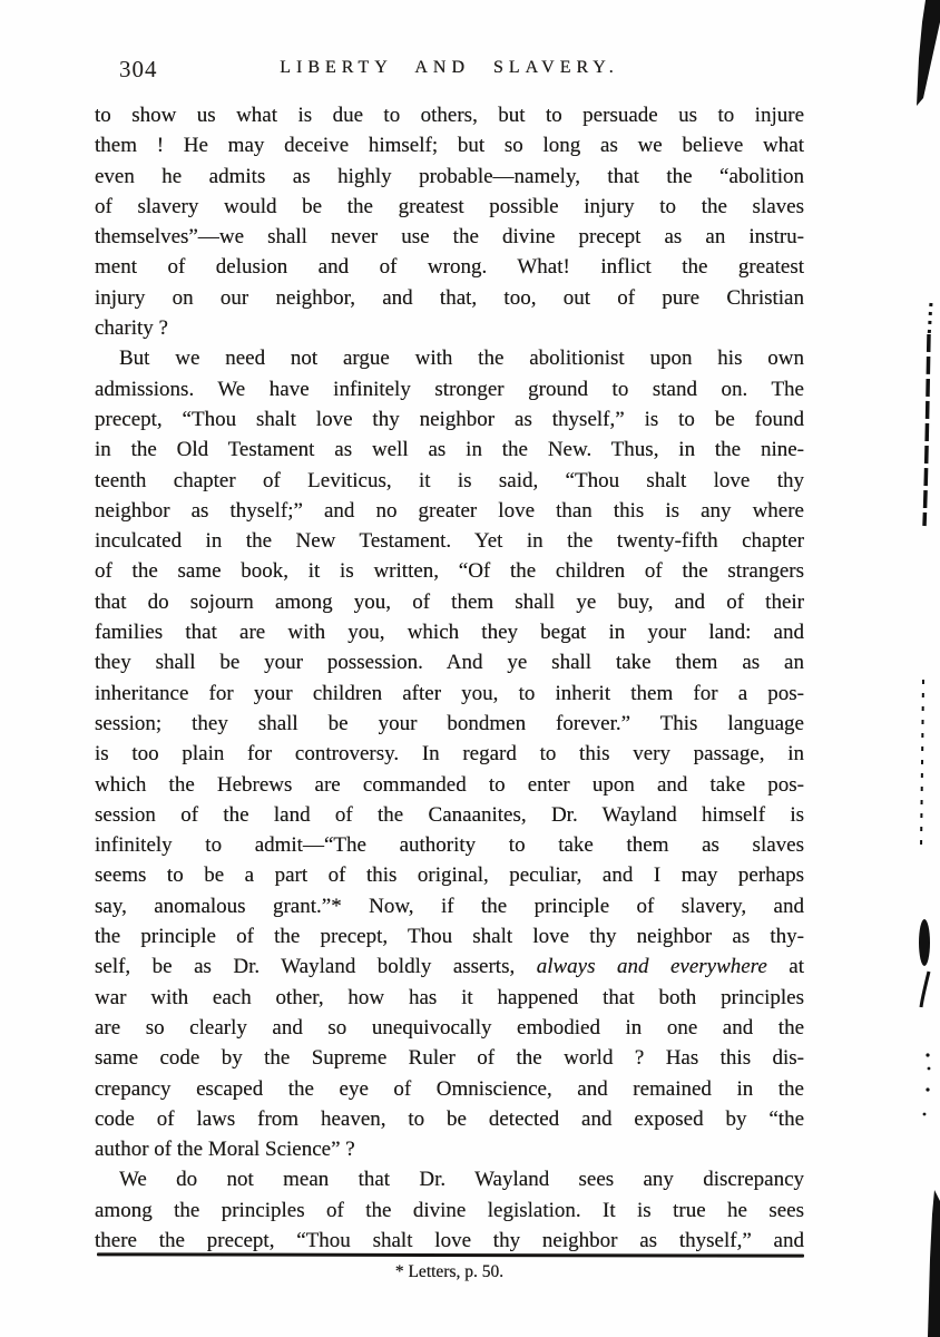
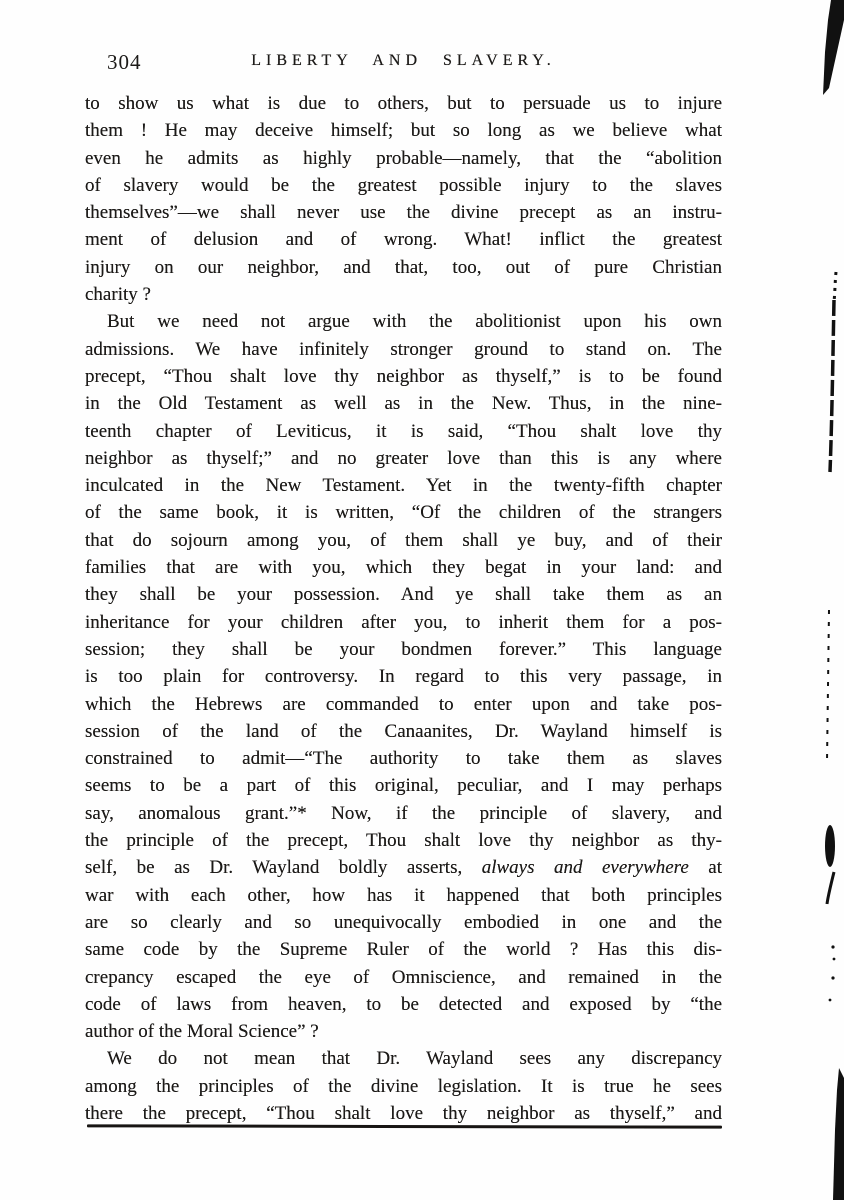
  304
  LIBERTY AND SLAVERY.
  to show us what is due to others, but to persuade us to injure
  them ! He may deceive himself; but so long as we believe what
  even he admits as highly probable—namely, that the “abolition
  of slavery would be the greatest possible injury to the slaves
  themselves”—we shall never use the divine precept as an instru-
  ment of delusion and of wrong. What! inflict the greatest
  injury on our neighbor, and that, too, out of pure Christian
  charity ?
  But we need not argue with the abolitionist upon his own
  admissions. We have infinitely stronger ground to stand on. The
  precept, “Thou shalt love thy neighbor as thyself,” is to be found
  in the Old Testament as well as in the New. Thus, in the nine-
  teenth chapter of Leviticus, it is said, “Thou shalt love thy
  neighbor as thyself;” and no greater love than this is any where
  inculcated in the New Testament. Yet in the twenty-fifth chapter
  of the same book, it is written, “Of the children of the strangers
  that do sojourn among you, of them shall ye buy, and of their
  families that are with you, which they begat in your land: and
  they shall be your possession. And ye shall take them as an
  inheritance for your children after you, to inherit them for a pos-
  session; they shall be your bondmen forever.” This language
  is too plain for controversy. In regard to this very passage, in
  which the Hebrews are commanded to enter upon and take pos-
  session of the land of the Canaanites, Dr. Wayland himself is
- infinitely to admit—“The authority to take them as slaves
+ constrained to admit—“The authority to take them as slaves
  seems to be a part of this original, peculiar, and I may perhaps
  say, anomalous grant.”* Now, if the principle of slavery, and
  the principle of the precept, Thou shalt love thy neighbor as thy-
  self, be as Dr. Wayland boldly asserts, always and everywhere at
  war with each other, how has it happened that both principles
  are so clearly and so unequivocally embodied in one and the
  same code by the Supreme Ruler of the world ? Has this dis-
  crepancy escaped the eye of Omniscience, and remained in the
  code of laws from heaven, to be detected and exposed by “the
  author of the Moral Science” ?
  We do not mean that Dr. Wayland sees any discrepancy
  among the principles of the divine legislation. It is true he sees
  there the precept, “Thou shalt love thy neighbor as thyself,” and
- * Letters, p. 50.
